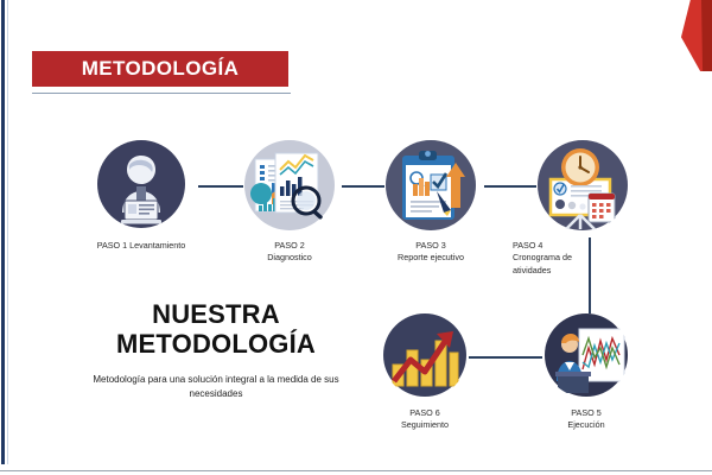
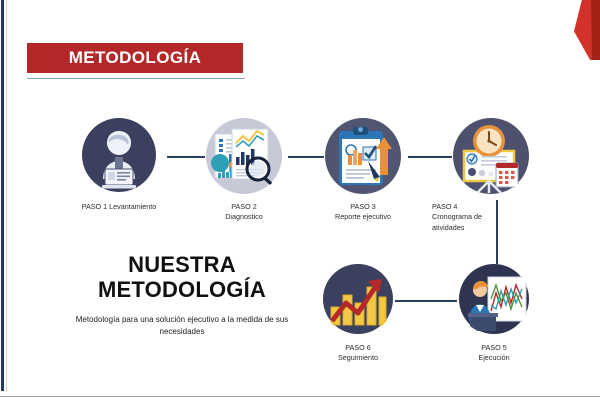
  METODOLOGÍA
  PASO 1 Levantamiento
  PASO 2
  Diagnostico
  PASO 3
  Reporte ejecutivo
  PASO 4
  Cronograma de
  atividades
  PASO 5
  Ejecución
  PASO 6
  Seguimiento
  NUESTRA
  METODOLOGÍA
- Metodología para una solución integral a la medida de sus necesidades
+ Metodología para una solución ejecutivo a la medida de sus necesidades
